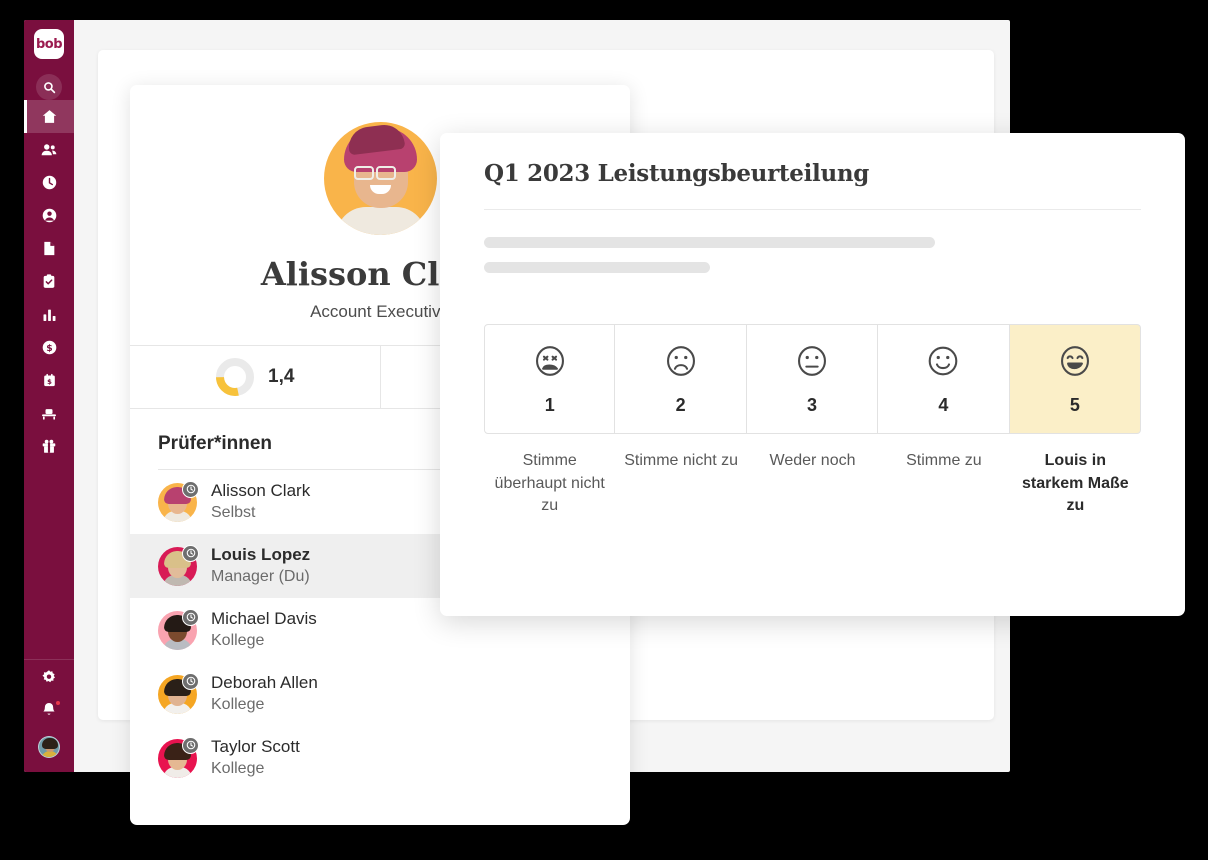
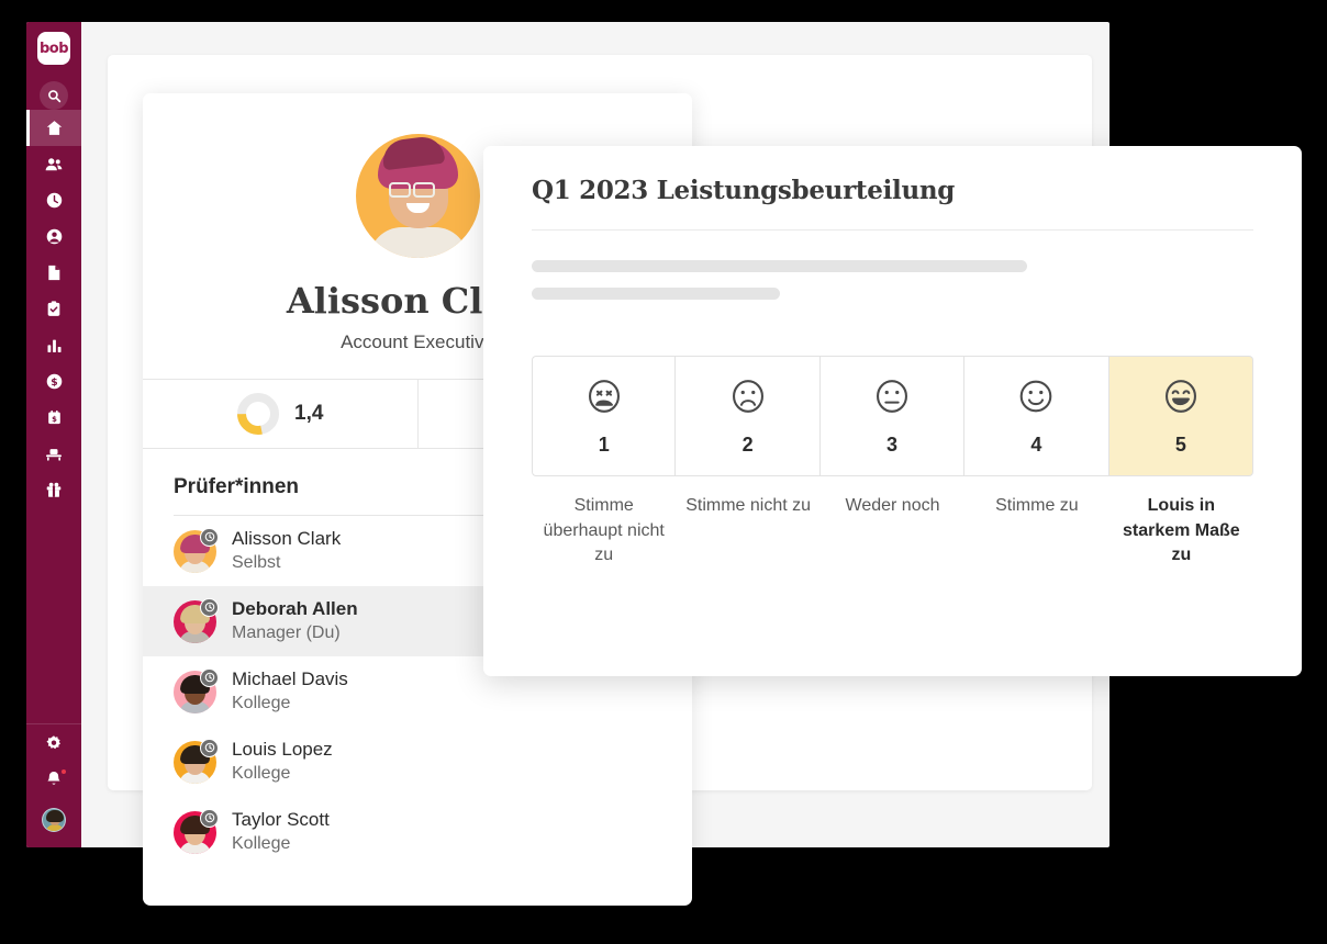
  bob
  $
  $
  Alisson Cl
  Account Executiv
  1,4
  Prüfer*innen
  Alisson Clark
  Selbst
- Louis Lopez
+ Deborah Allen
  Manager (Du)
  Michael Davis
  Kollege
- Deborah Allen
+ Louis Lopez
  Kollege
  Taylor Scott
  Kollege
  Q1 2023 Leistungsbeurteilung
  1
  2
  3
  4
  5
  Stimme überhaupt nicht zu
  Stimme nicht zu
  Weder noch
  Stimme zu
  Louis in starkem Maße zu
